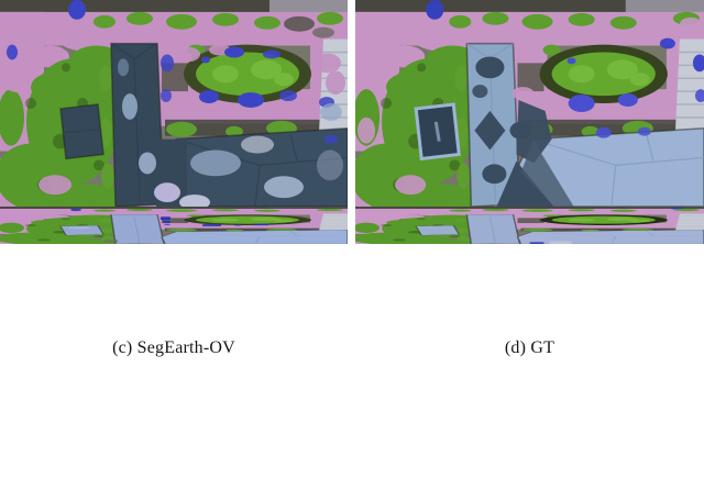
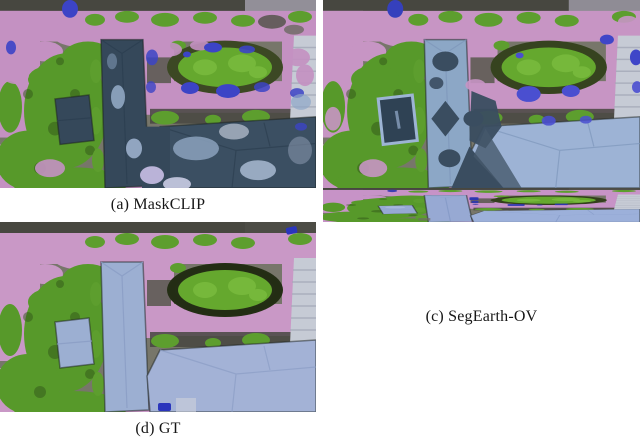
+ (a) MaskCLIP
  (c) SegEarth-OV
  (d) GT
